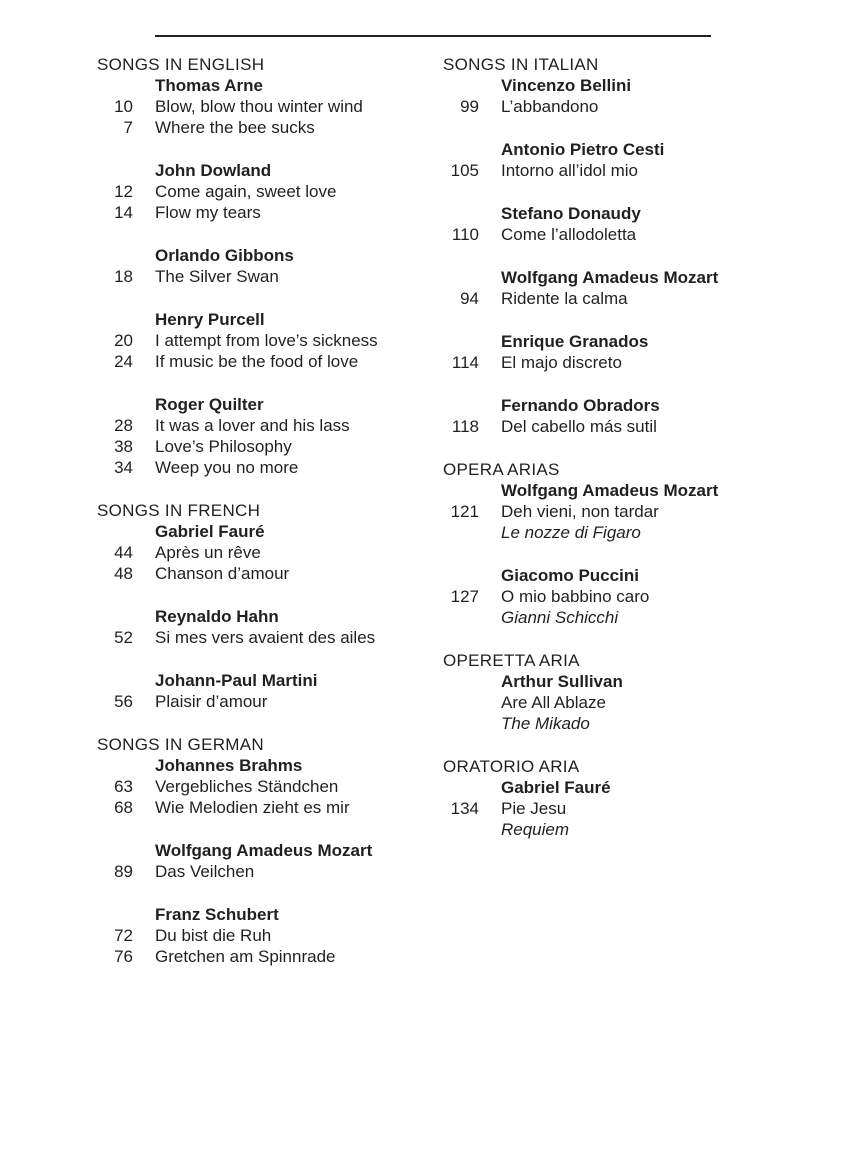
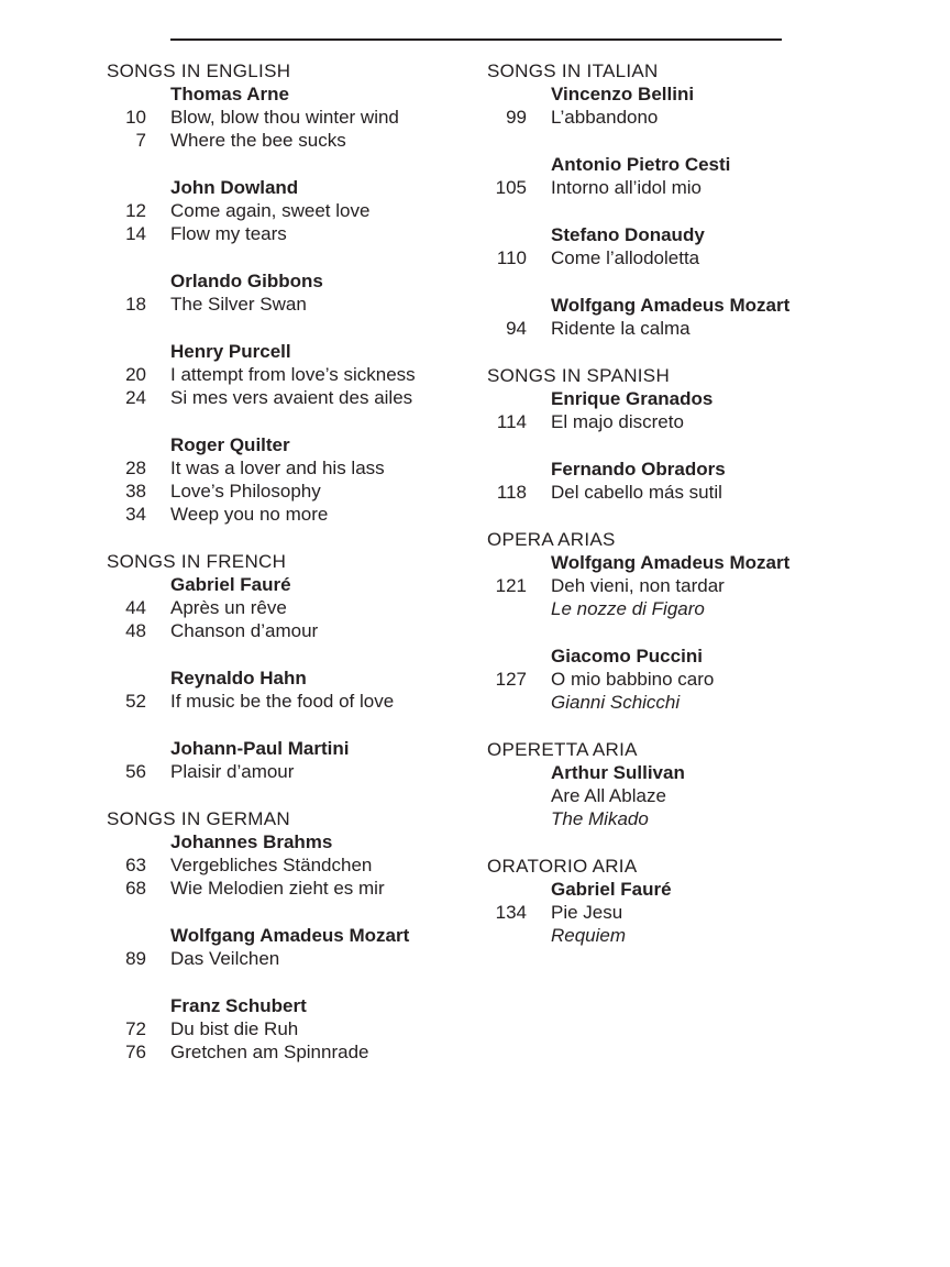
  SONGS IN ENGLISH
  Thomas Arne
  10
  Blow, blow thou winter wind
  7
  Where the bee sucks
  John Dowland
  12
  Come again, sweet love
  14
  Flow my tears
  Orlando Gibbons
  18
  The Silver Swan
  Henry Purcell
  20
  I attempt from love’s sickness
  24
- If music be the food of love
+ Si mes vers avaient des ailes
  Roger Quilter
  28
  It was a lover and his lass
  38
  Love’s Philosophy
  34
  Weep you no more
  SONGS IN FRENCH
  Gabriel Fauré
  44
  Après un rêve
  48
  Chanson d’amour
  Reynaldo Hahn
  52
- Si mes vers avaient des ailes
+ If music be the food of love
  Johann-Paul Martini
  56
  Plaisir d’amour
  SONGS IN GERMAN
  Johannes Brahms
  63
  Vergebliches Ständchen
  68
  Wie Melodien zieht es mir
  Wolfgang Amadeus Mozart
  89
  Das Veilchen
  Franz Schubert
  72
  Du bist die Ruh
  76
  Gretchen am Spinnrade
  SONGS IN ITALIAN
  Vincenzo Bellini
  99
  L’abbandono
  Antonio Pietro Cesti
  105
  Intorno all’idol mio
  Stefano Donaudy
  110
  Come l’allodoletta
  Wolfgang Amadeus Mozart
  94
  Ridente la calma
+ SONGS IN SPANISH
  Enrique Granados
  114
  El majo discreto
  Fernando Obradors
  118
  Del cabello más sutil
  OPERA ARIAS
  Wolfgang Amadeus Mozart
  121
  Deh vieni, non tardar
  Le nozze di Figaro
  Giacomo Puccini
  127
  O mio babbino caro
  Gianni Schicchi
  OPERETTA ARIA
  Arthur Sullivan
  Are All Ablaze
  The Mikado
  ORATORIO ARIA
  Gabriel Fauré
  134
  Pie Jesu
  Requiem
